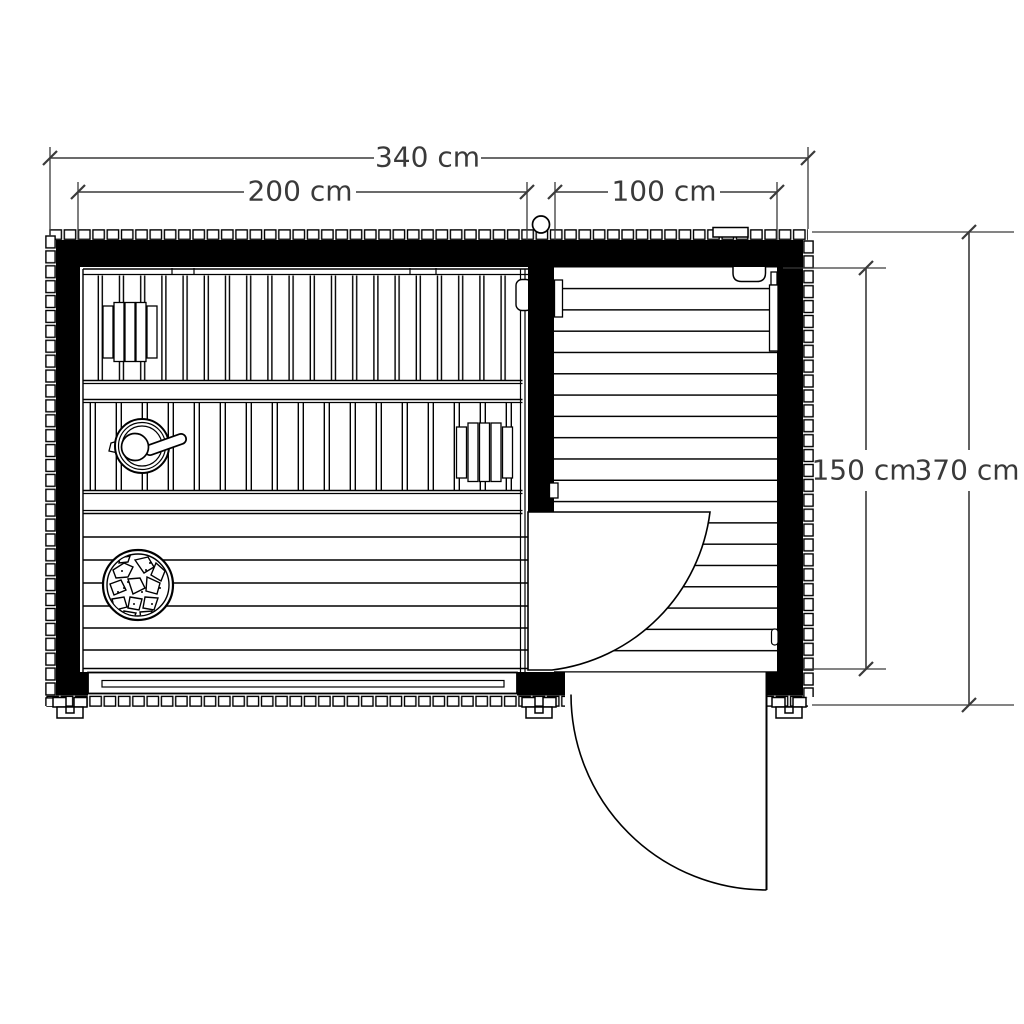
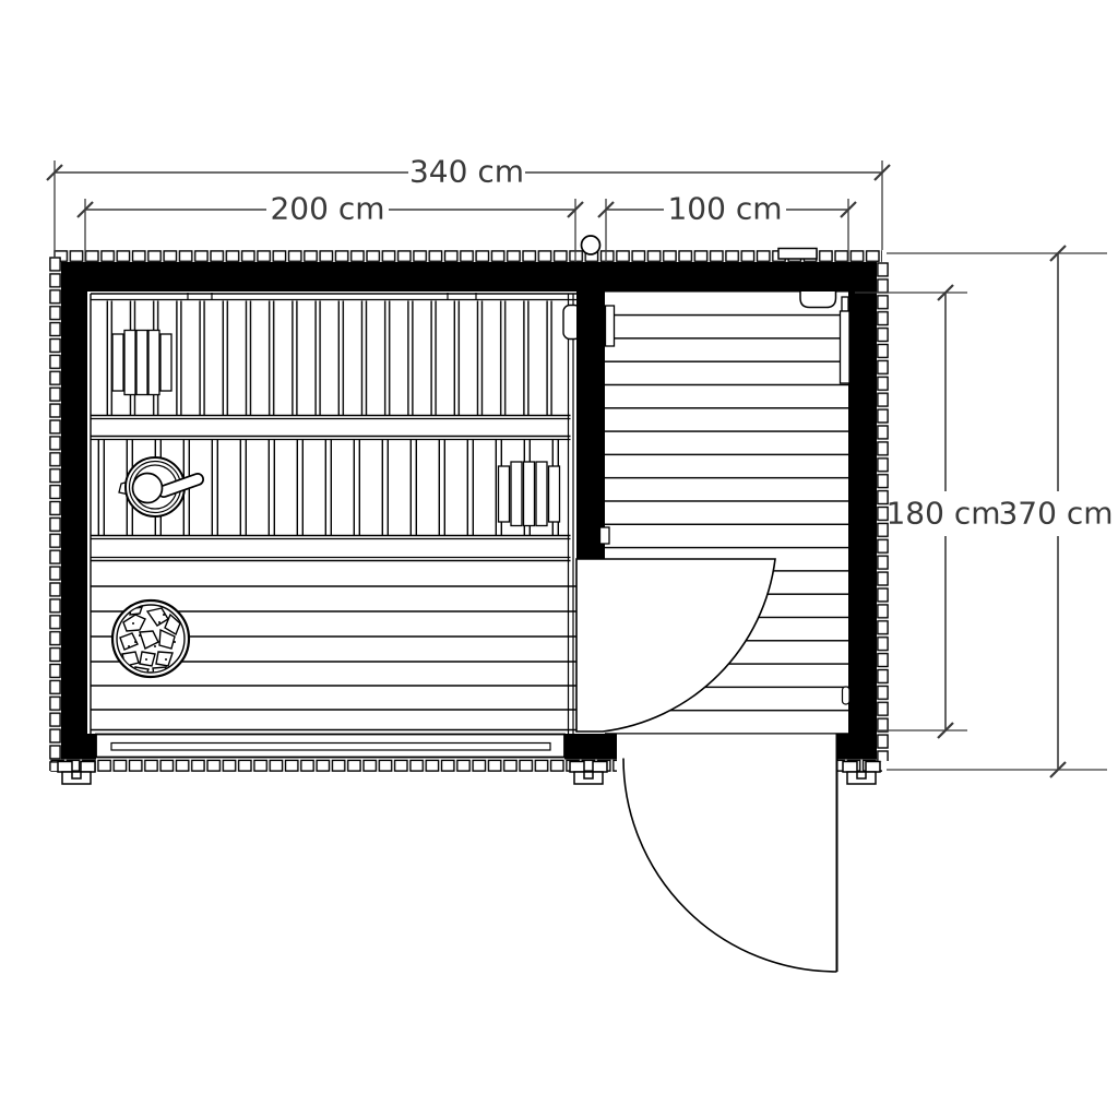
  340 cm
  200 cm
  100 cm
- 150 cm
+ 180 cm
  370 cm
